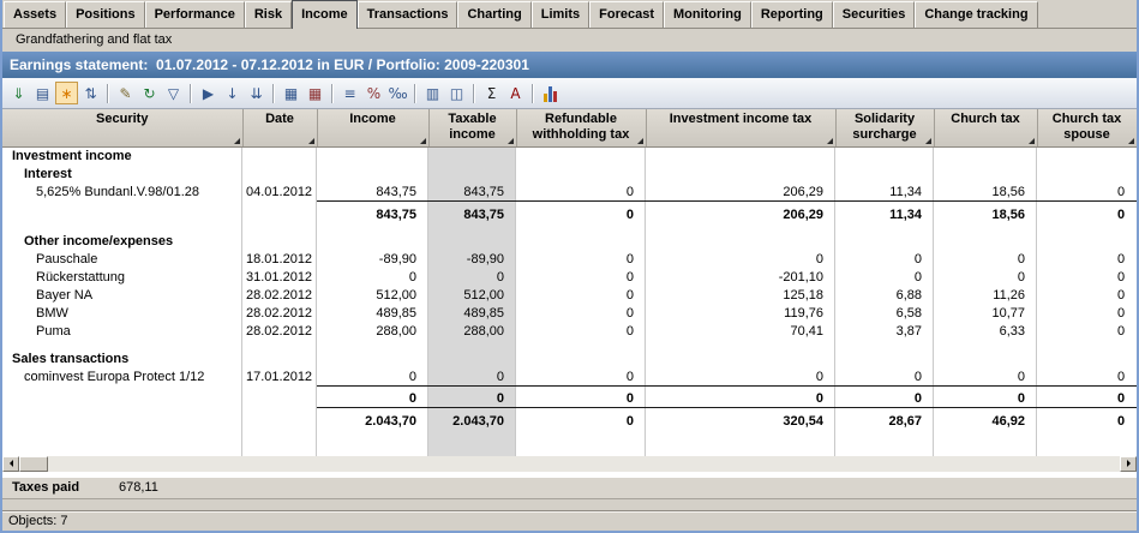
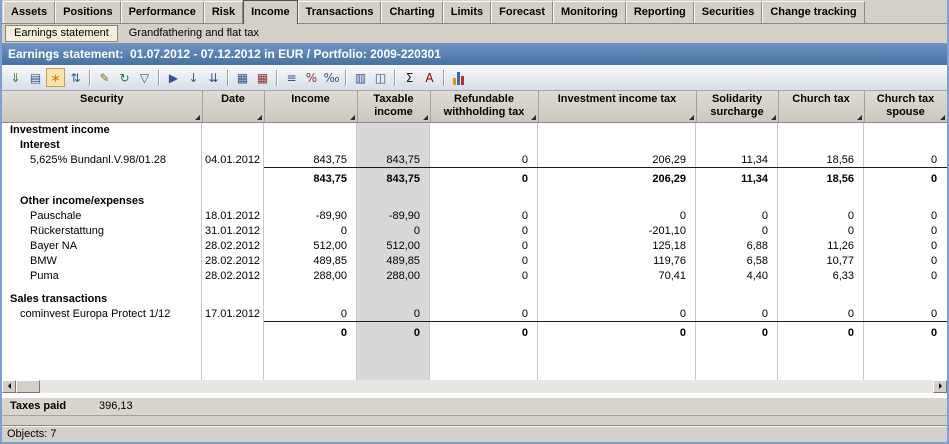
  Assets
  Positions
  Performance
  Risk
  Income
  Transactions
  Charting
  Limits
  Forecast
  Monitoring
  Reporting
  Securities
  Change tracking
+ Earnings statement
  Grandfathering and flat tax
  Earnings statement: 01.07.2012 - 07.12.2012 in EUR / Portfolio: 2009-220301
  ⇓
  ▤
  ∗
  ⇅
  ✎
  ↻
  ▽
  ▶
  ↓
  ⇊
  ▦
  ▦
  ≡
  %
  ‰
  ▥
  ◫
  Σ
  A
  Security	Date	Income	Taxable income	Refundable withholding tax	Investment income tax	Solidarity surcharge	Church tax	Church tax spouse
  Investment income
  Interest
  5,625% Bundanl.V.98/01.28	04.01.2012	843,75	843,75	0	206,29	11,34	18,56	0
  		843,75	843,75	0	206,29	11,34	18,56	0
  Other income/expenses
  Pauschale	18.01.2012	-89,90	-89,90	0	0	0	0	0
  Rückerstattung	31.01.2012	0	0	0	-201,10	0	0	0
  Bayer NA	28.02.2012	512,00	512,00	0	125,18	6,88	11,26	0
  BMW	28.02.2012	489,85	489,85	0	119,76	6,58	10,77	0
- Puma	28.02.2012	288,00	288,00	0	70,41	3,87	6,33	0
+ Puma	28.02.2012	288,00	288,00	0	70,41	4,40	6,33	0
  Sales transactions
  cominvest Europa Protect 1/12	17.01.2012	0	0	0	0	0	0	0
  		0	0	0	0	0	0	0
- 		2.043,70	2.043,70	0	320,54	28,67	46,92	0
  Taxes paid
- 678,11
+ 396,13
  Objects: 7
